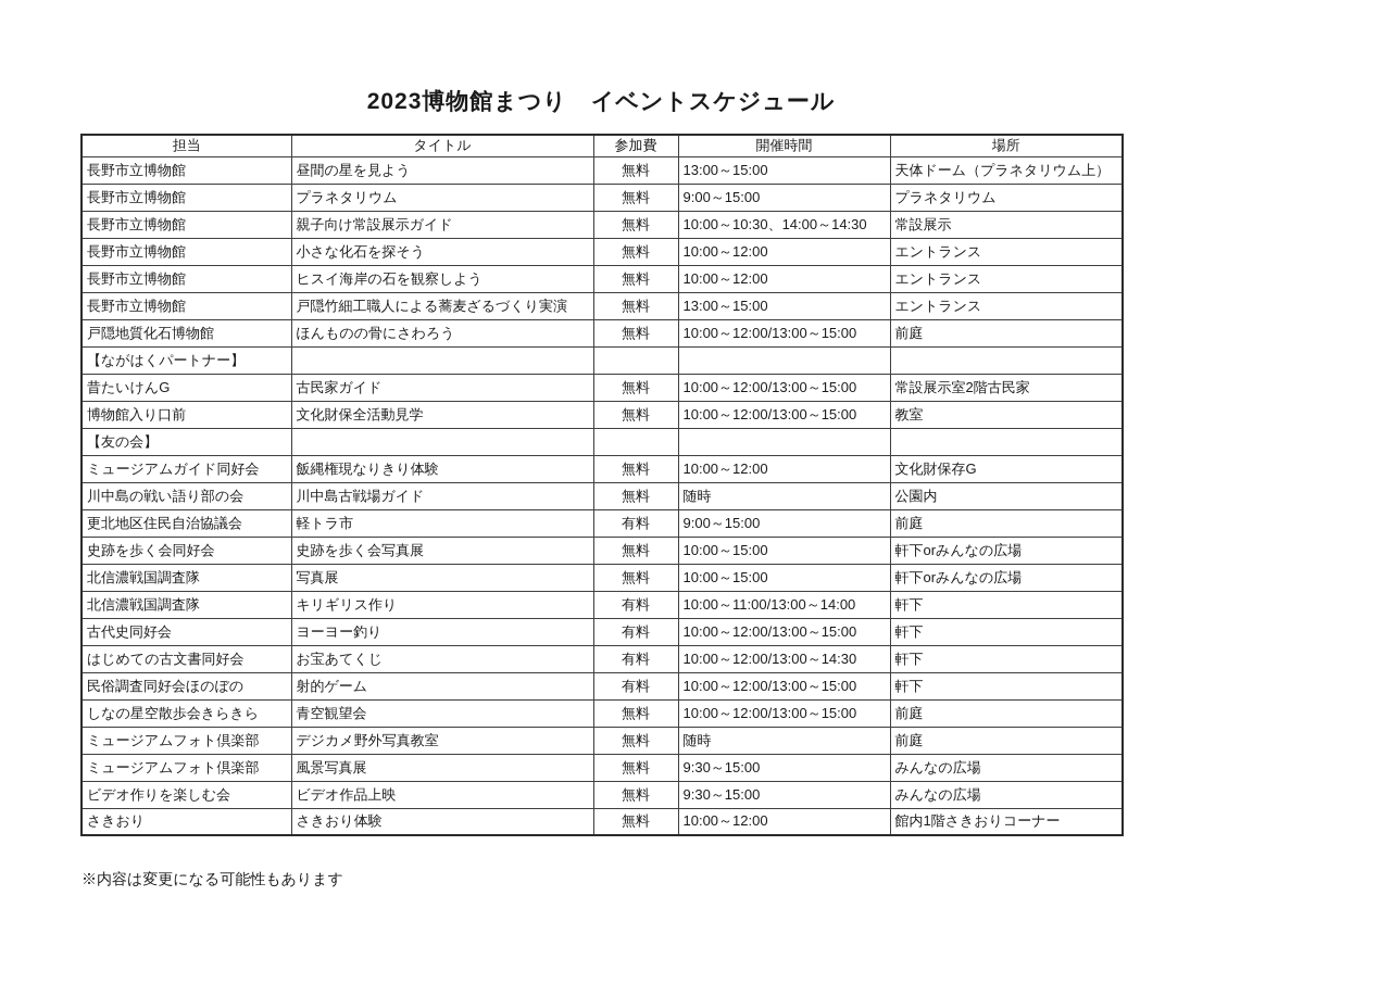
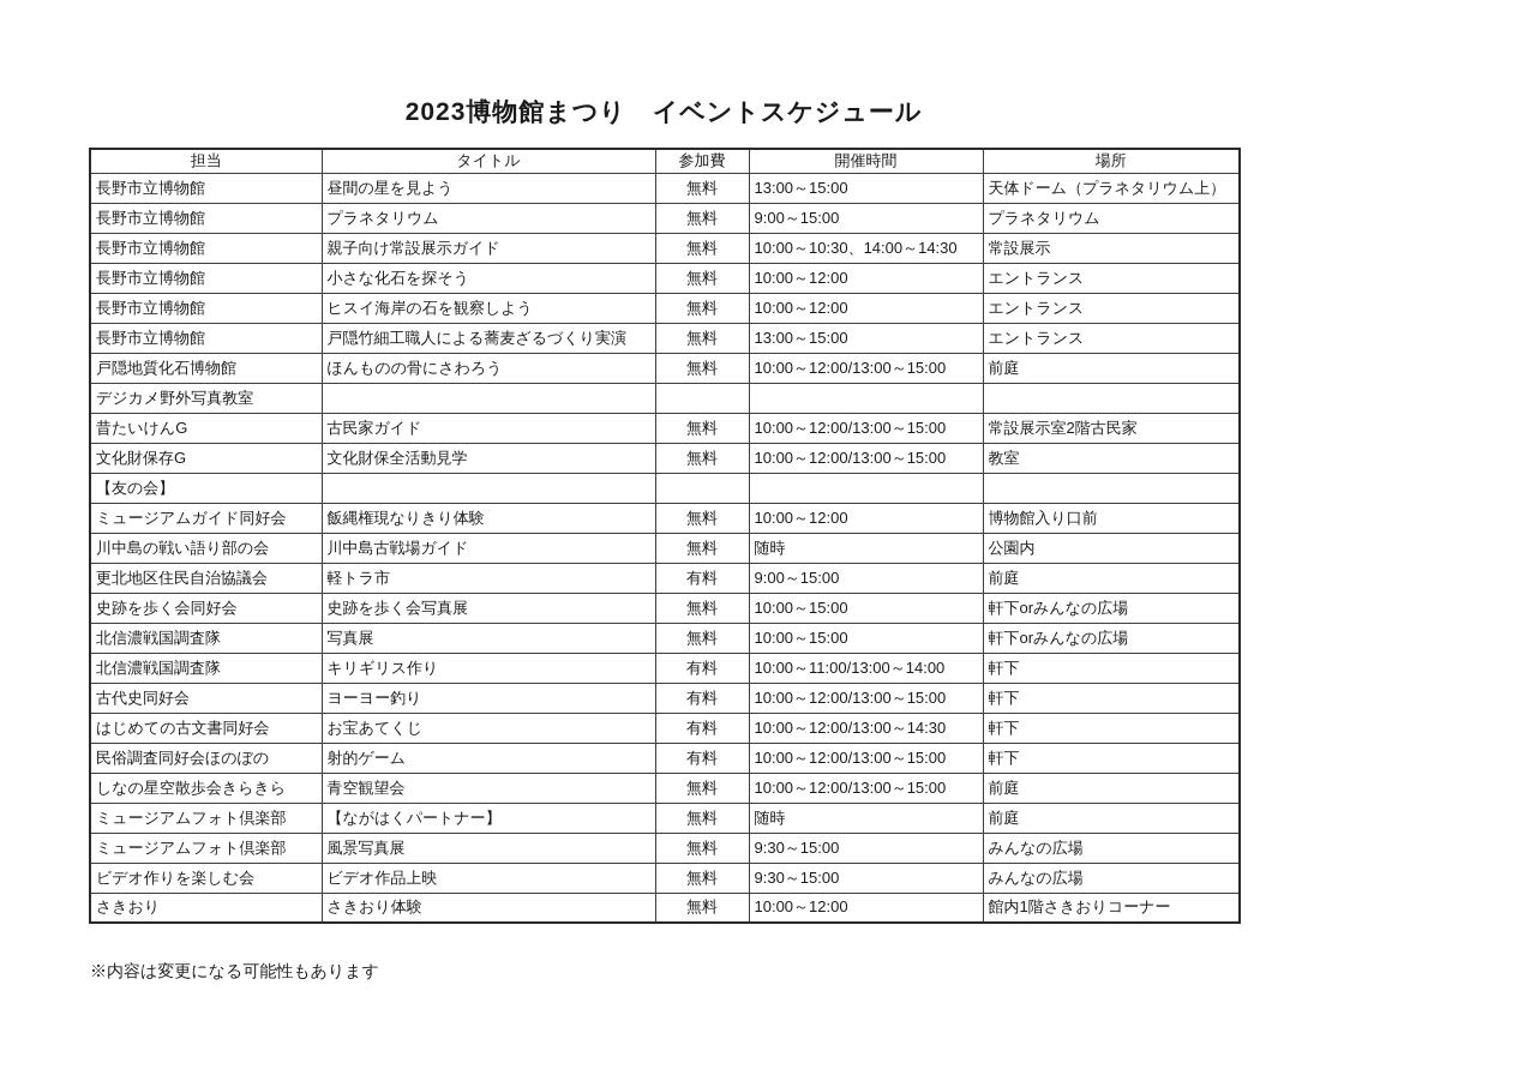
  2023博物館まつり イベントスケジュール
  担当	タイトル	参加費	開催時間	場所
  長野市立博物館	昼間の星を見よう	無料	13:00～15:00	天体ドーム（プラネタリウム上）
  長野市立博物館	プラネタリウム	無料	9:00～15:00	プラネタリウム
  長野市立博物館	親子向け常設展示ガイド	無料	10:00～10:30、14:00～14:30	常設展示
  長野市立博物館	小さな化石を探そう	無料	10:00～12:00	エントランス
  長野市立博物館	ヒスイ海岸の石を観察しよう	無料	10:00～12:00	エントランス
  長野市立博物館	戸隠竹細工職人による蕎麦ざるづくり実演	無料	13:00～15:00	エントランス
  戸隠地質化石博物館	ほんものの骨にさわろう	無料	10:00～12:00/13:00～15:00	前庭
- 【ながはくパートナー】
+ デジカメ野外写真教室
  昔たいけんG	古民家ガイド	無料	10:00～12:00/13:00～15:00	常設展示室2階古民家
- 博物館入り口前	文化財保全活動見学	無料	10:00～12:00/13:00～15:00	教室
+ 文化財保存G	文化財保全活動見学	無料	10:00～12:00/13:00～15:00	教室
  【友の会】
- ミュージアムガイド同好会	飯縄権現なりきり体験	無料	10:00～12:00	文化財保存G
+ ミュージアムガイド同好会	飯縄権現なりきり体験	無料	10:00～12:00	博物館入り口前
  川中島の戦い語り部の会	川中島古戦場ガイド	無料	随時	公園内
  更北地区住民自治協議会	軽トラ市	有料	9:00～15:00	前庭
  史跡を歩く会同好会	史跡を歩く会写真展	無料	10:00～15:00	軒下orみんなの広場
  北信濃戦国調査隊	写真展	無料	10:00～15:00	軒下orみんなの広場
  北信濃戦国調査隊	キリギリス作り	有料	10:00～11:00/13:00～14:00	軒下
  古代史同好会	ヨーヨー釣り	有料	10:00～12:00/13:00～15:00	軒下
  はじめての古文書同好会	お宝あてくじ	有料	10:00～12:00/13:00～14:30	軒下
  民俗調査同好会ほのぼの	射的ゲーム	有料	10:00～12:00/13:00～15:00	軒下
  しなの星空散歩会きらきら	青空観望会	無料	10:00～12:00/13:00～15:00	前庭
- ミュージアムフォト倶楽部	デジカメ野外写真教室	無料	随時	前庭
+ ミュージアムフォト倶楽部	【ながはくパートナー】	無料	随時	前庭
  ミュージアムフォト倶楽部	風景写真展	無料	9:30～15:00	みんなの広場
  ビデオ作りを楽しむ会	ビデオ作品上映	無料	9:30～15:00	みんなの広場
  さきおり	さきおり体験	無料	10:00～12:00	館内1階さきおりコーナー
  ※内容は変更になる可能性もあります
